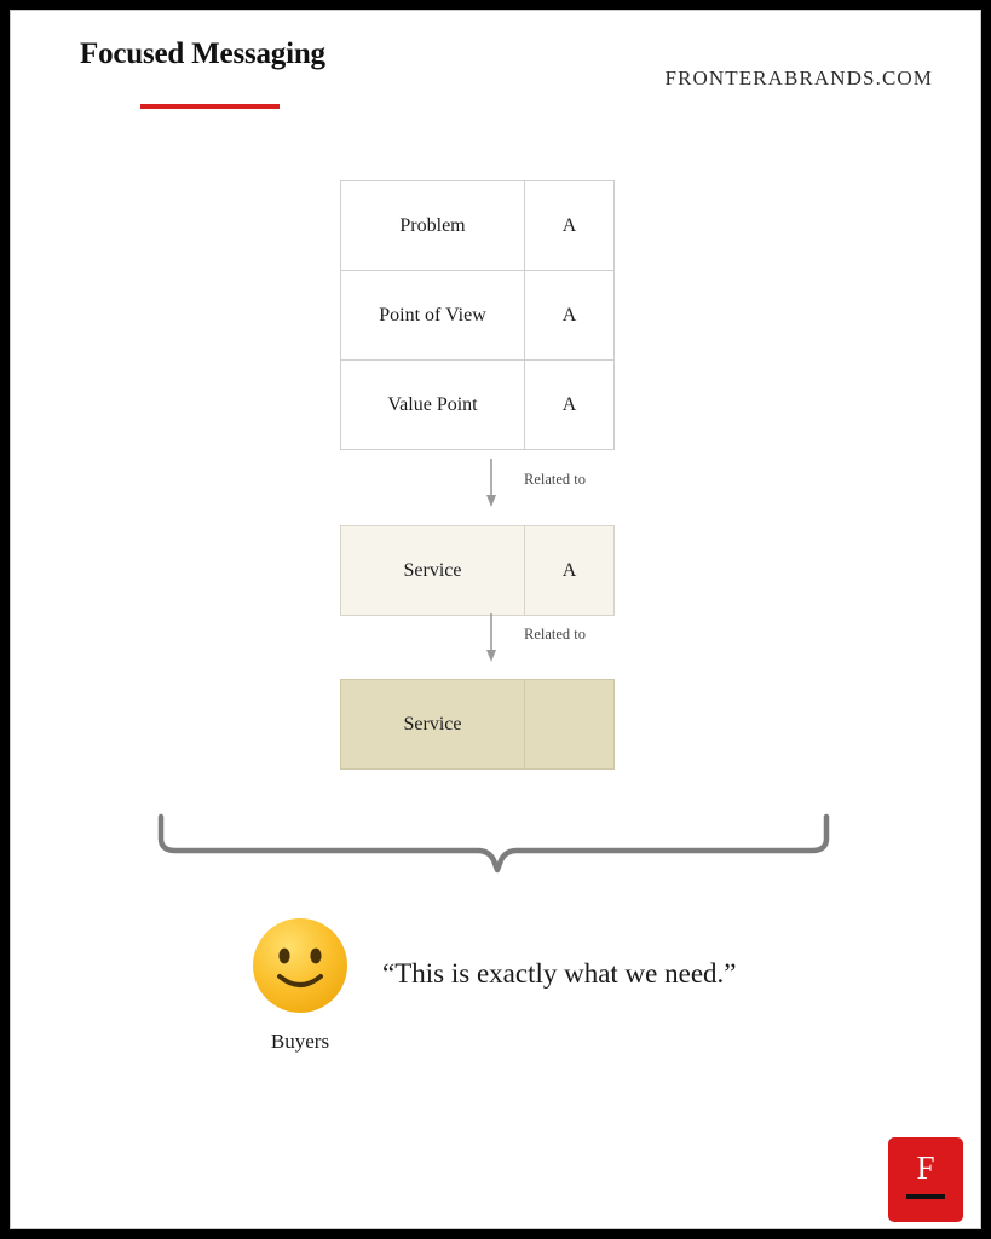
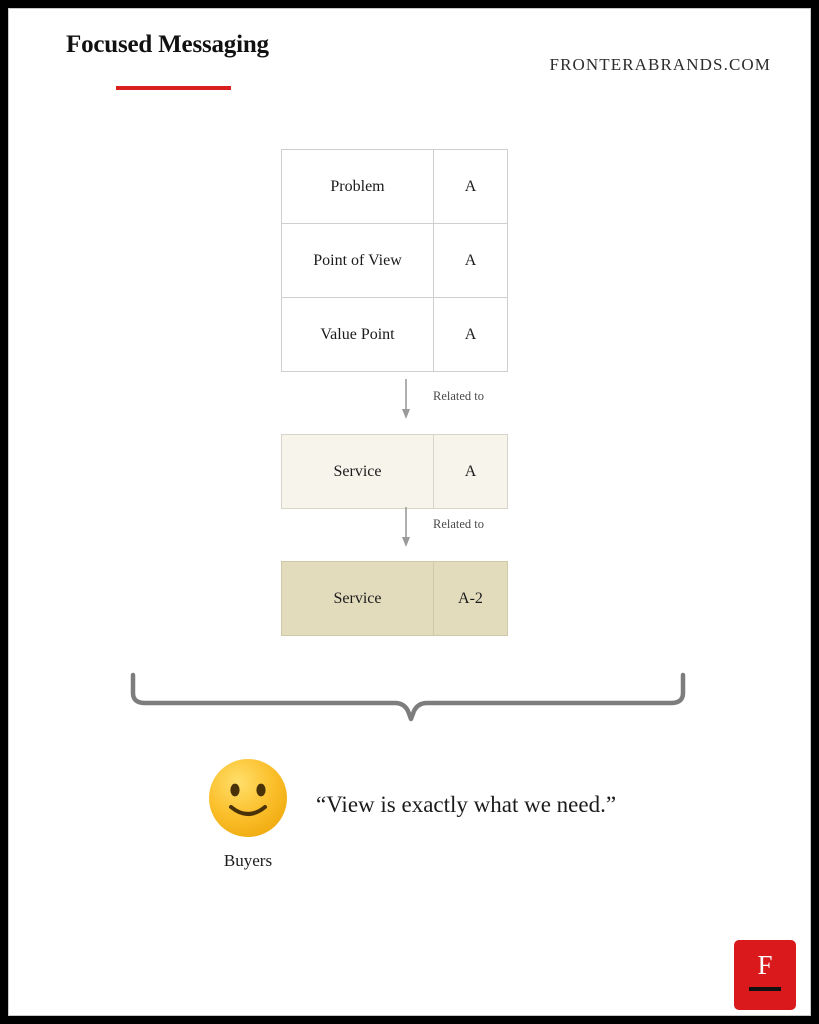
  Focused Messaging
  FRONTERABRANDS.COM
  Problem
  A
  Point of View
  A
  Value Point
  A
  Related to
  Service
  A
  Related to
  Service
+ A-2
  Buyers
- “This is exactly what we need.”
+ “View is exactly what we need.”
  F
